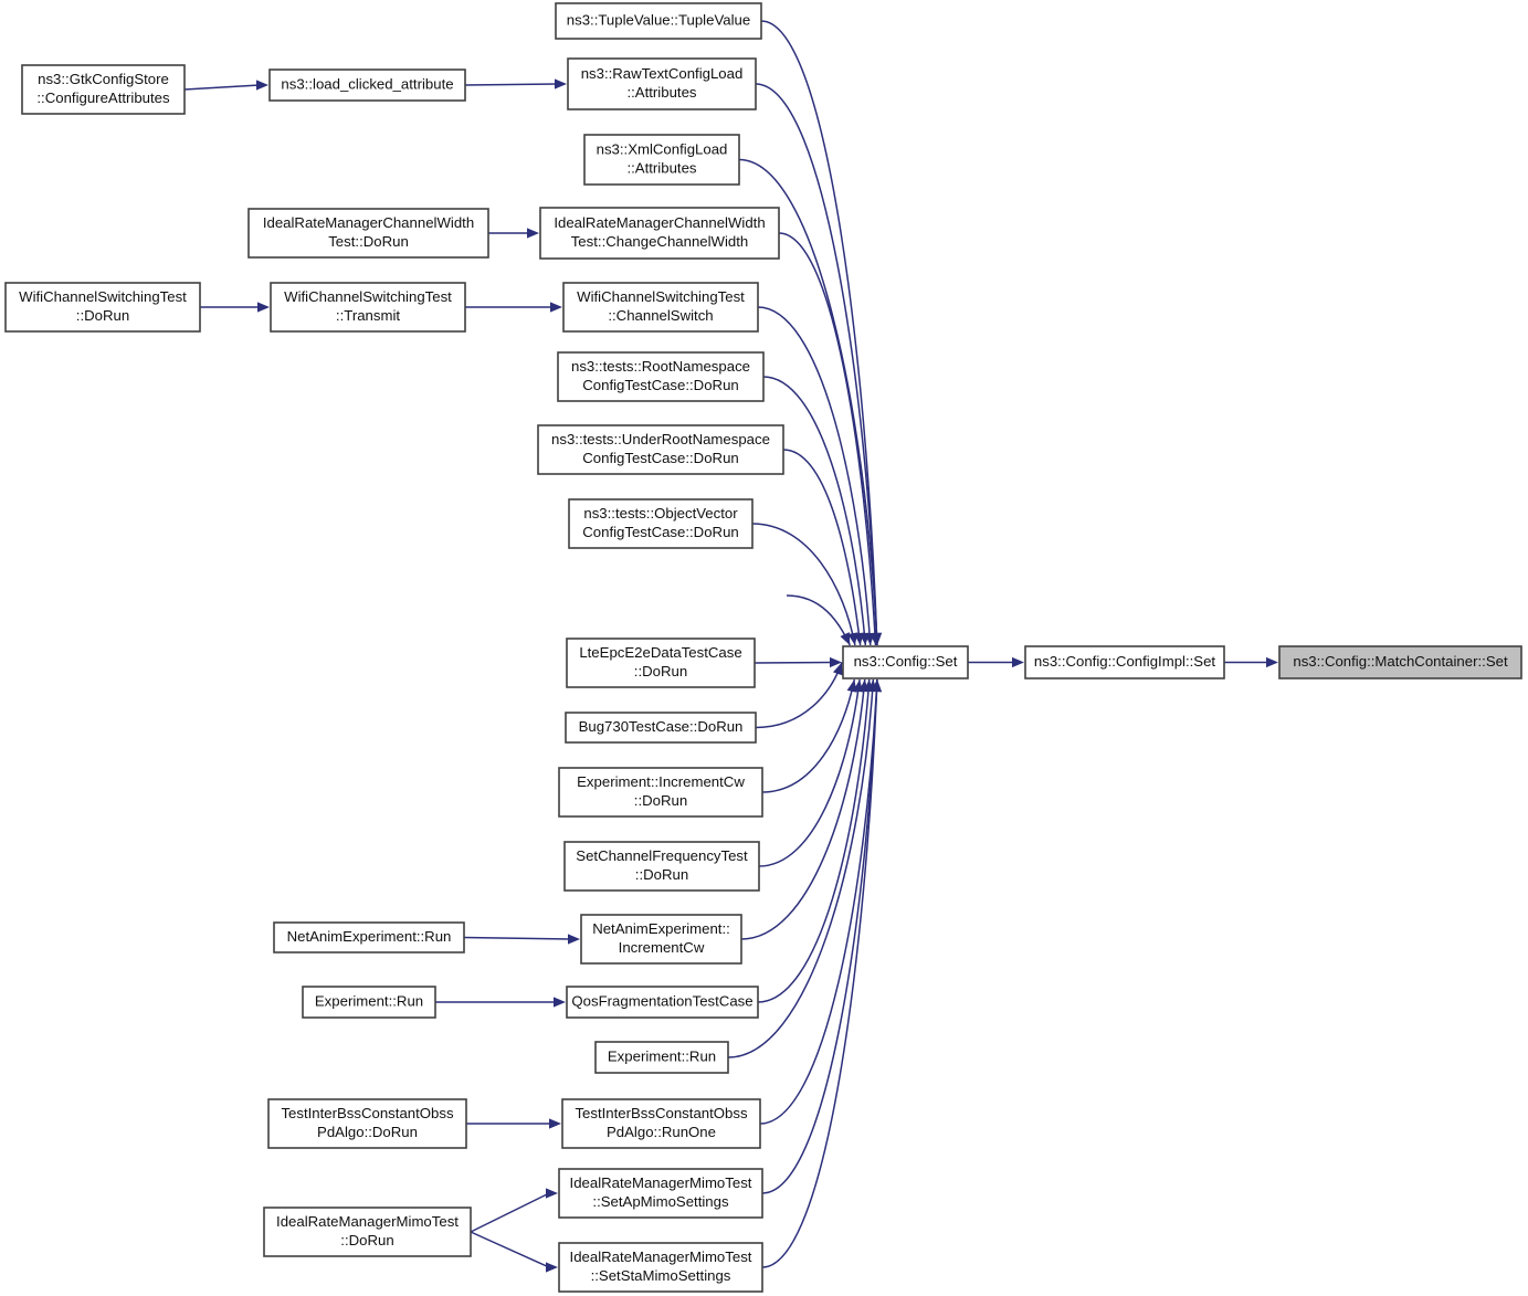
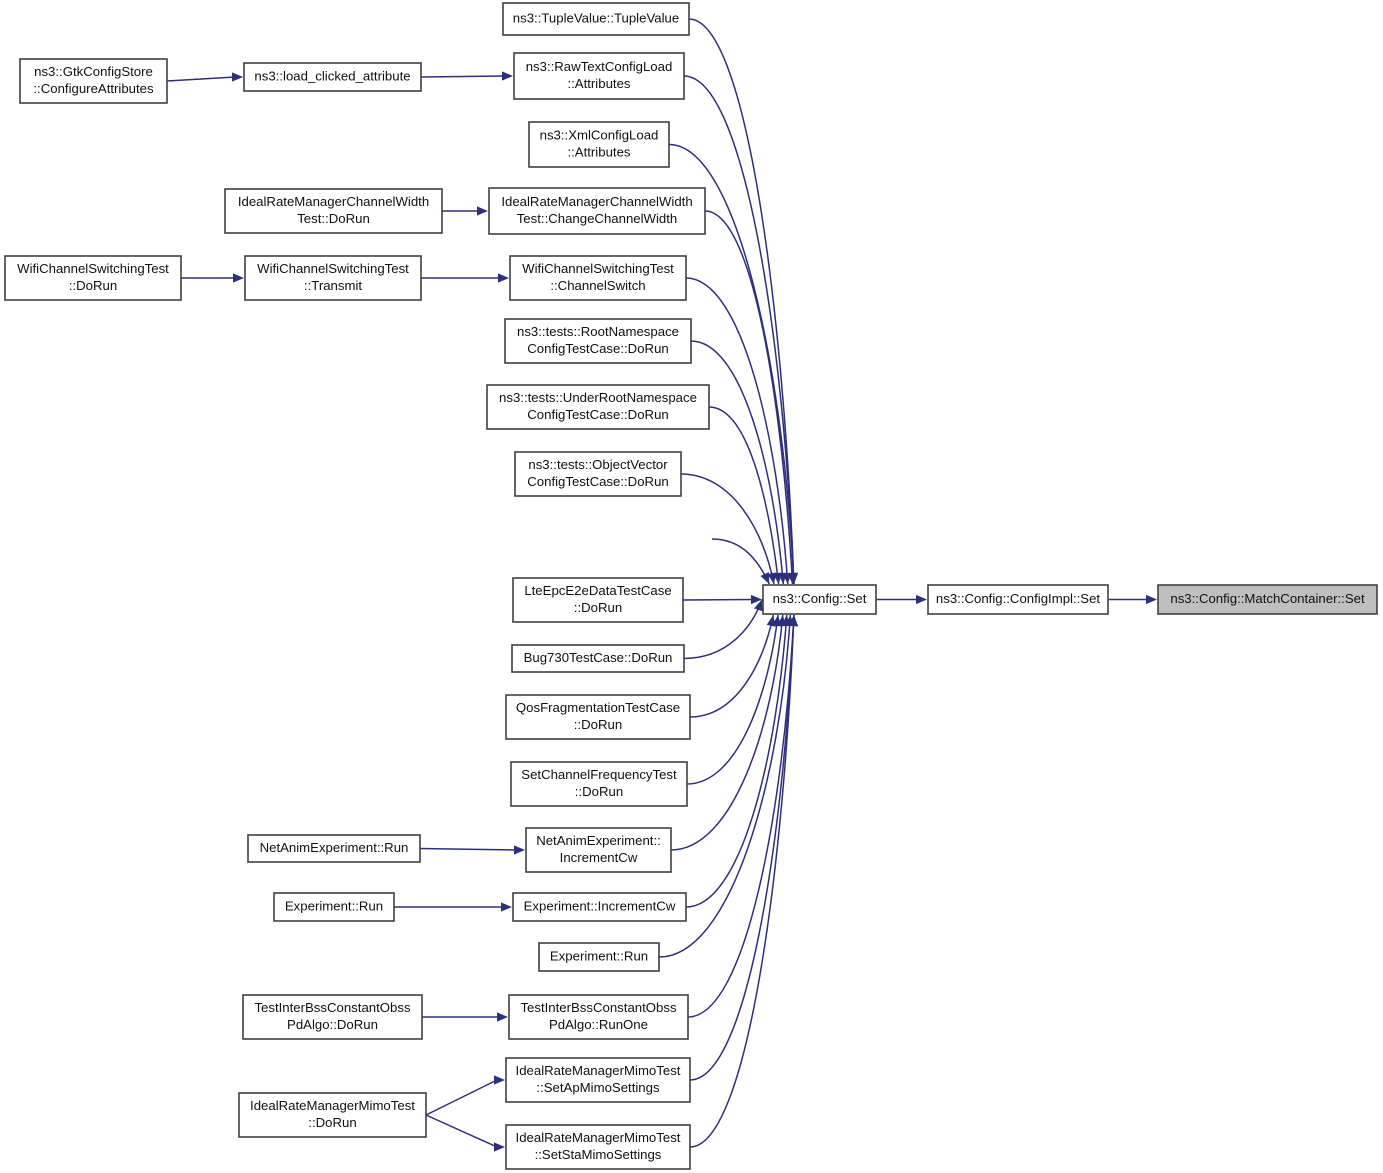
  ns3::TupleValue::TupleValue
  ns3::GtkConfigStore
  ::ConfigureAttributes
  ns3::load_clicked_attribute
  ns3::RawTextConfigLoad
  ::Attributes
  ns3::XmlConfigLoad
  ::Attributes
  IdealRateManagerChannelWidth
  Test::DoRun
  IdealRateManagerChannelWidth
  Test::ChangeChannelWidth
  WifiChannelSwitchingTest
  ::DoRun
  WifiChannelSwitchingTest
  ::Transmit
  WifiChannelSwitchingTest
  ::ChannelSwitch
  ns3::tests::RootNamespace
  ConfigTestCase::DoRun
  ns3::tests::UnderRootNamespace
  ConfigTestCase::DoRun
  ns3::tests::ObjectVector
  ConfigTestCase::DoRun
  LteEpcE2eDataTestCase
  ::DoRun
  Bug730TestCase::DoRun
- Experiment::IncrementCw
+ QosFragmentationTestCase
  ::DoRun
  SetChannelFrequencyTest
  ::DoRun
  NetAnimExperiment::Run
  NetAnimExperiment::
  IncrementCw
  Experiment::Run
- QosFragmentationTestCase
+ Experiment::IncrementCw
  Experiment::Run
  TestInterBssConstantObss
  PdAlgo::DoRun
  TestInterBssConstantObss
  PdAlgo::RunOne
  IdealRateManagerMimoTest
  ::SetApMimoSettings
  IdealRateManagerMimoTest
  ::DoRun
  IdealRateManagerMimoTest
  ::SetStaMimoSettings
  ns3::Config::Set
  ns3::Config::ConfigImpl::Set
  ns3::Config::MatchContainer::Set
